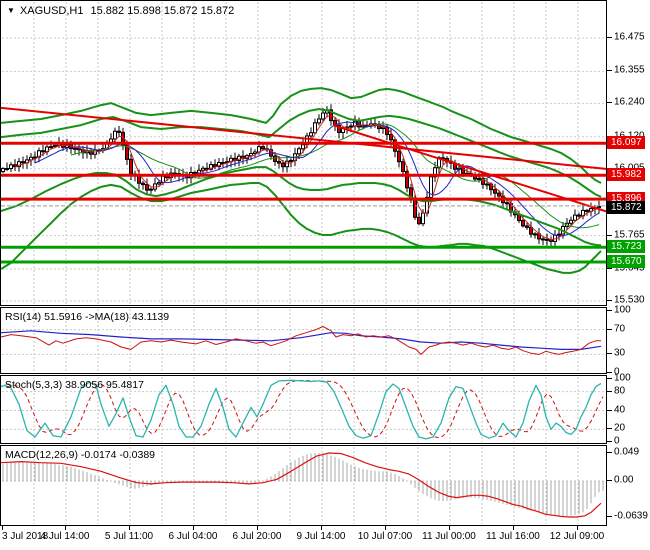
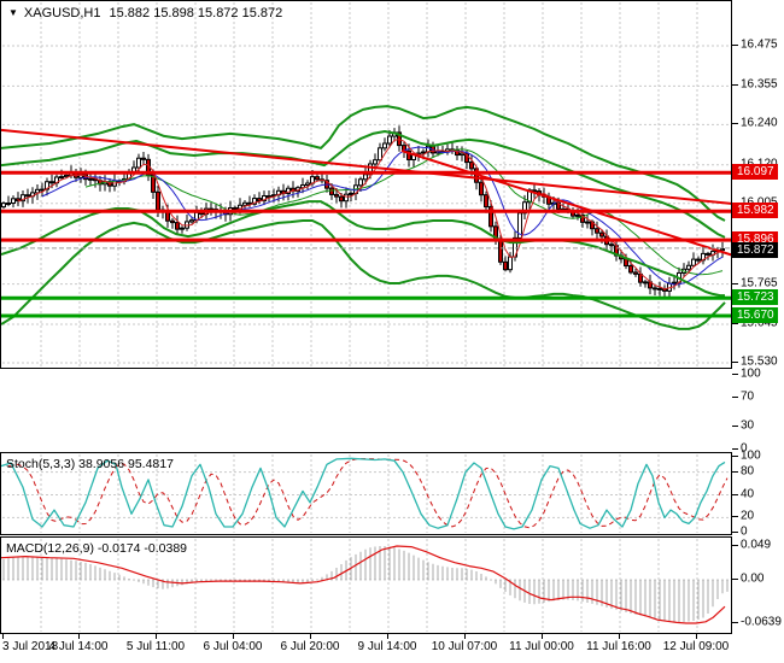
  ▼ XAGUSD,H1 15.882 15.898 15.872 15.872
- RSI(14) 51.5916 ->MA(18) 43.1139
  Stoch(5,3,3) 38.9056 95.4817
  MACD(12,26,9) -0.0174 -0.0389
  16.475
  16.355
  16.240
  15.765
  15.645
  15.530
  100
  70
  30
  0
  100
  80
  40
  20
  0
  0.049
  0.00
  -0.0639
  16.097
  15.982
  15.896
  15.872
  15.723
  15.670
  3 Jul 2018
  4 Jul 14:00
  5 Jul 11:00
  6 Jul 04:00
  6 Jul 20:00
  9 Jul 14:00
  10 Jul 07:00
  11 Jul 00:00
  11 Jul 16:00
  12 Jul 09:00
